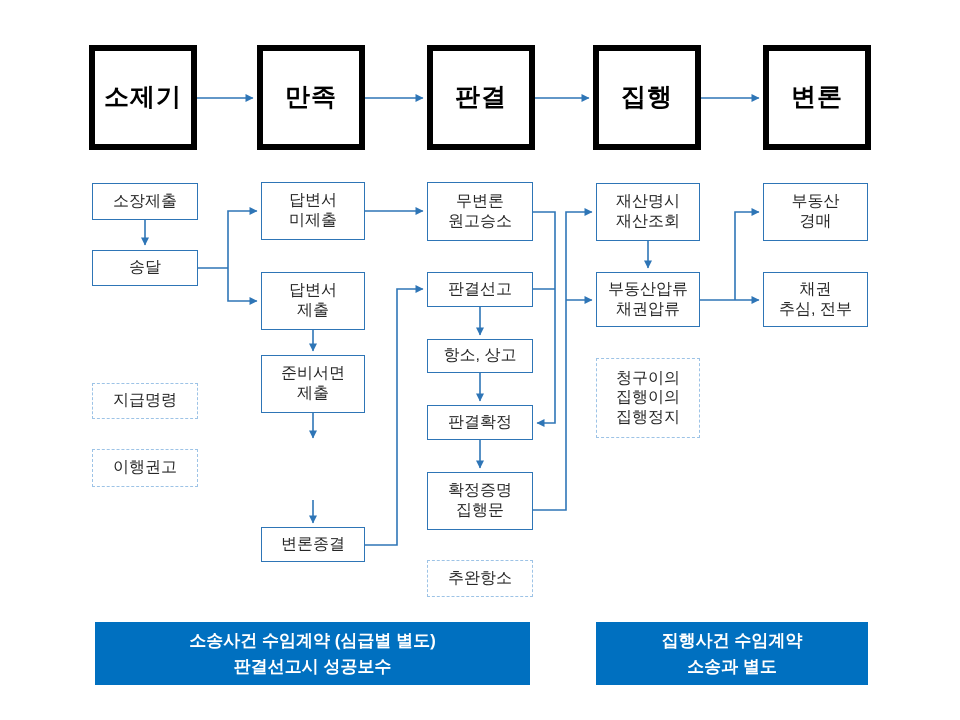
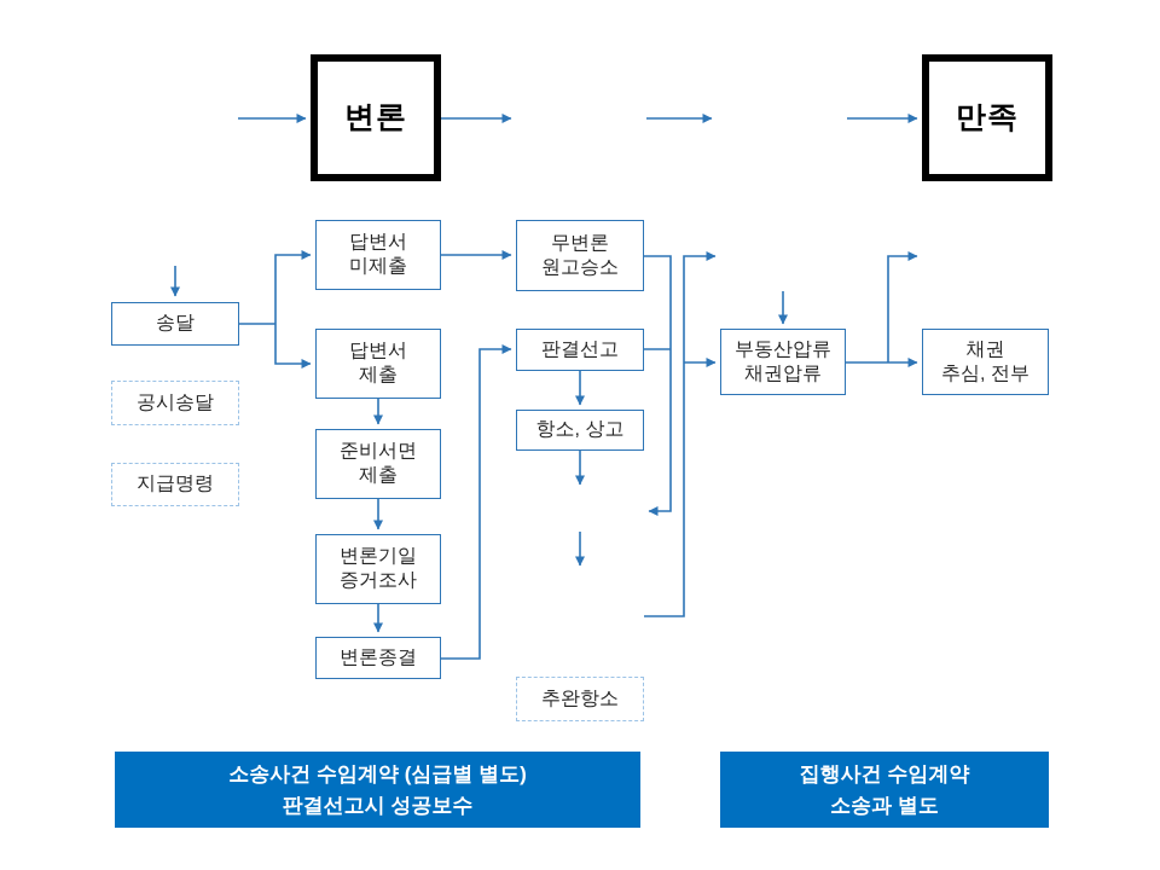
- 소제기
- 만족
+ 변론
- 판결
- 집행
- 변론
+ 만족
- 소장제출
  송달
+ 공시송달
  지급명령
- 이행권고
  답변서
  미제출
  답변서
  제출
  준비서면
  제출
+ 변론기일
+ 증거조사
  변론종결
  무변론
  원고승소
  판결선고
  항소, 상고
- 판결확정
- 확정증명
- 집행문
  추완항소
- 재산명시
- 재산조회
  부동산압류
  채권압류
- 청구이의
- 집행이의
- 집행정지
- 부동산
- 경매
  채권
  추심, 전부
  소송사건 수임계약 (심급별 별도)
  판결선고시 성공보수
  집행사건 수임계약
  소송과 별도
